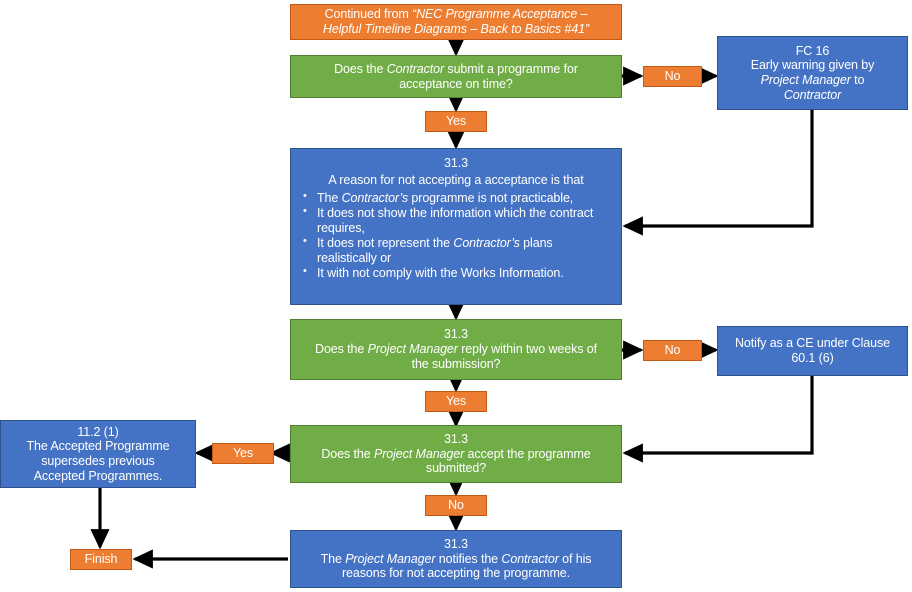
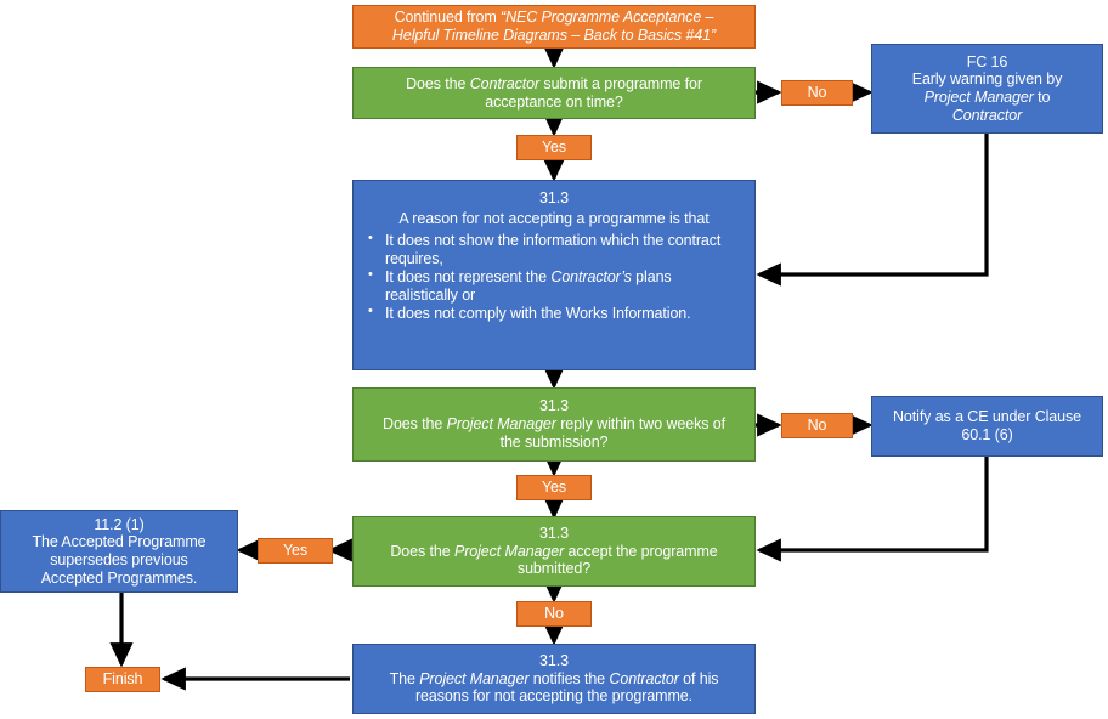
  Continued from “NEC Programme Acceptance –
  Helpful Timeline Diagrams – Back to Basics #41”
  Does the Contractor submit a programme for
  acceptance on time?
  Yes
  No
  FC 16
  Early warning given by
  Project Manager to
  Contractor
  31.3
- A reason for not accepting a acceptance is that
+ A reason for not accepting a programme is that
- The Contractor’s programme is not practicable,
  It does not show the information which the contract requires,
  It does not represent the Contractor’s plans realistically or
- It with not comply with the Works Information.
+ It does not comply with the Works Information.
  31.3
  Does the Project Manager reply within two weeks of
  the submission?
  Yes
  No
  Notify as a CE under Clause
  60.1 (6)
  31.3
  Does the Project Manager accept the programme
  submitted?
  Yes
  No
  11.2 (1)
  The Accepted Programme
  supersedes previous
  Accepted Programmes.
  31.3
  The Project Manager notifies the Contractor of his
  reasons for not accepting the programme.
  Finish
